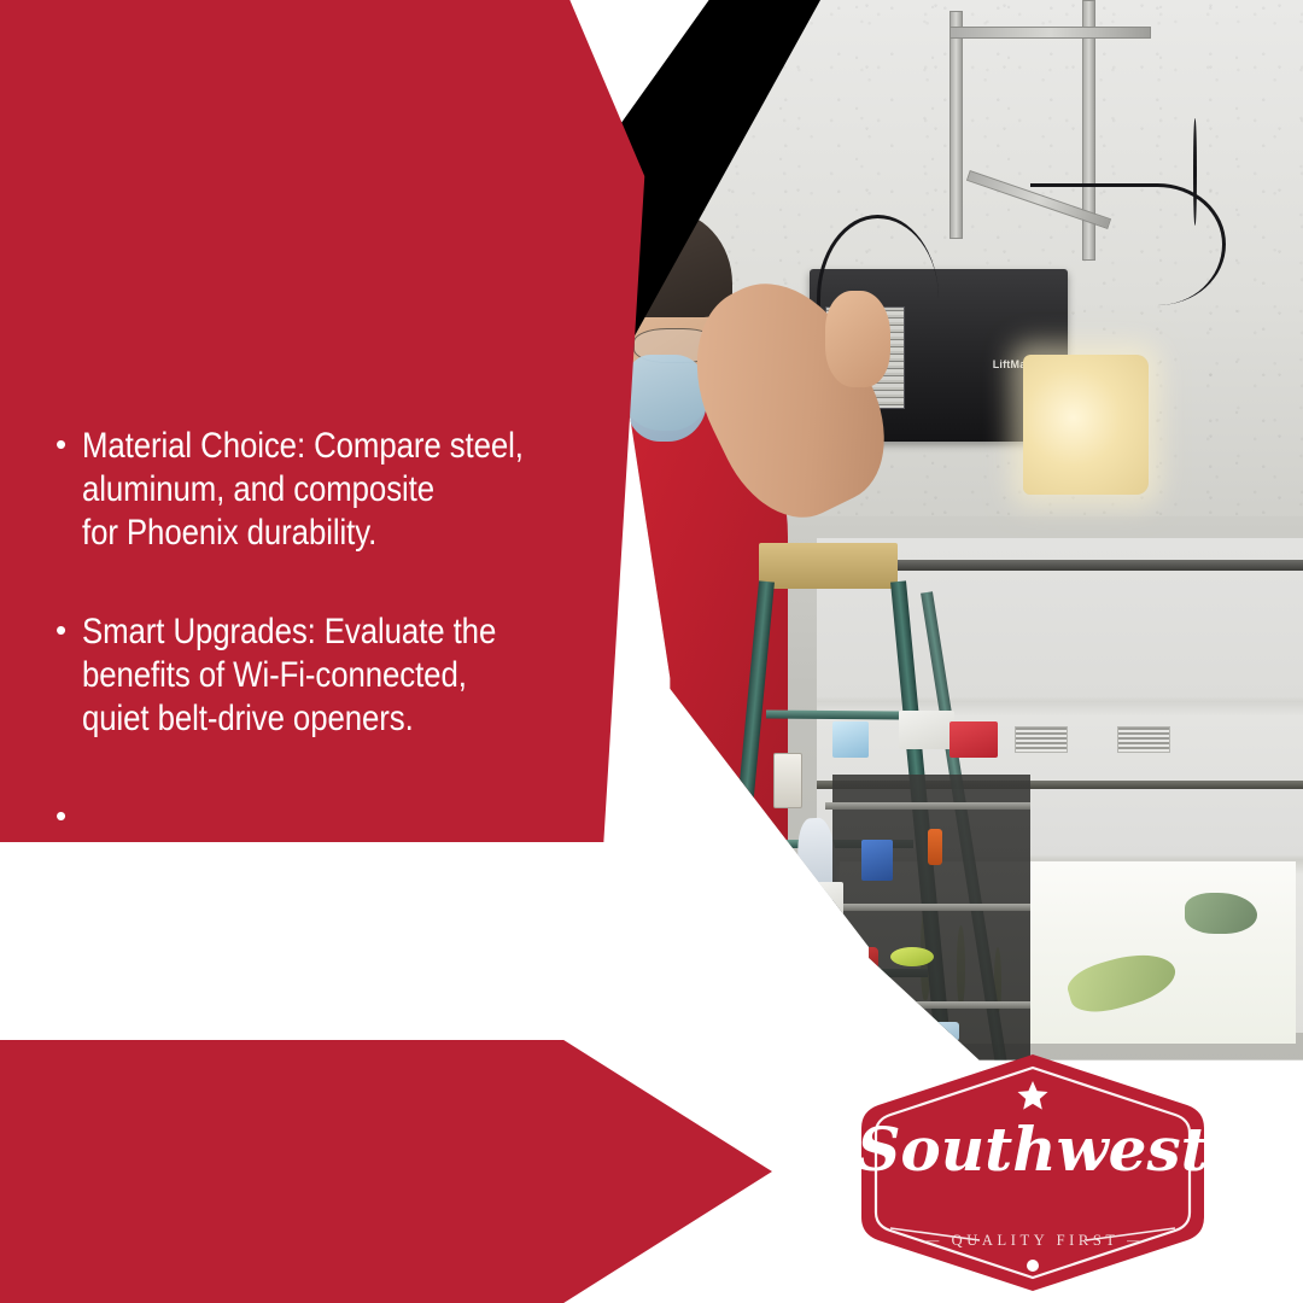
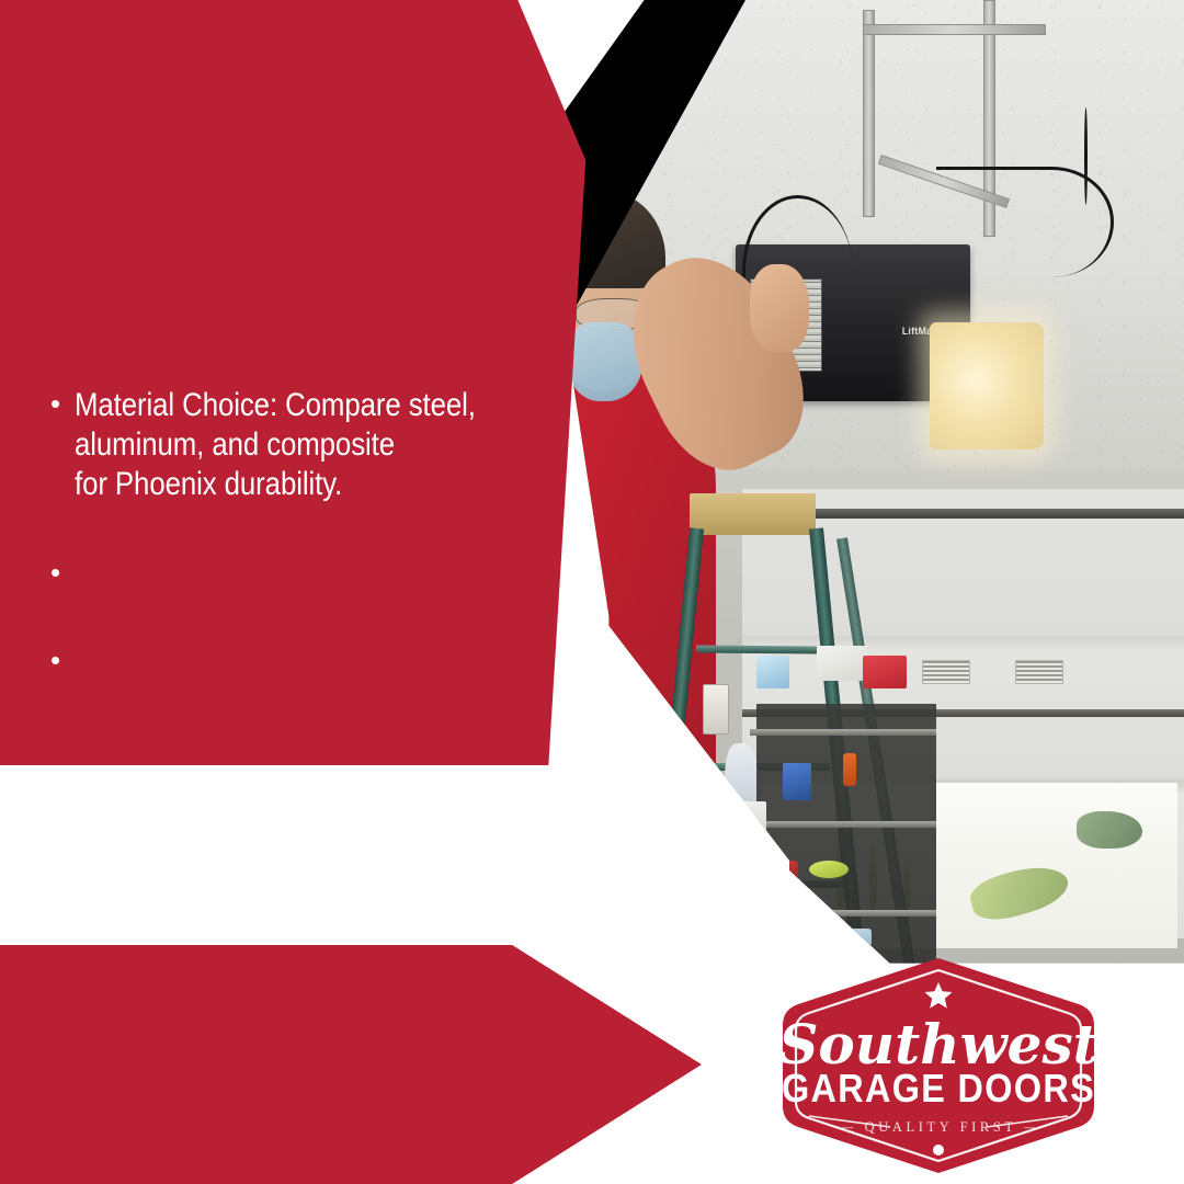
  •
  Material Choice: Compare steel,
  aluminum, and composite
  for Phoenix durability.
  •
- Smart Upgrades: Evaluate the
- benefits of Wi-Fi-connected,
- quiet belt-drive openers.
  •
  Southwest
+ GARAGE DOORS
  — QUALITY FIRST —
